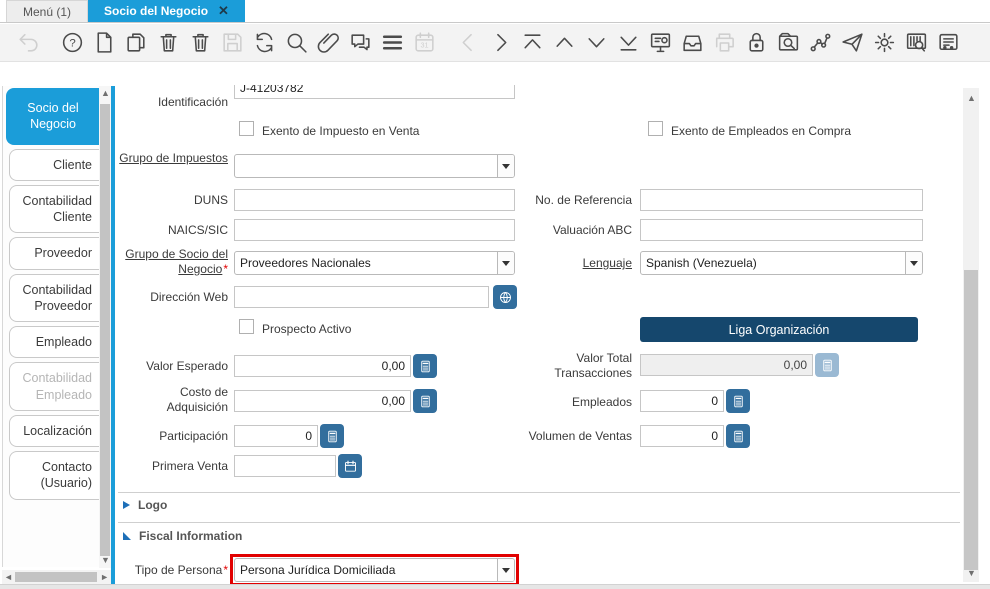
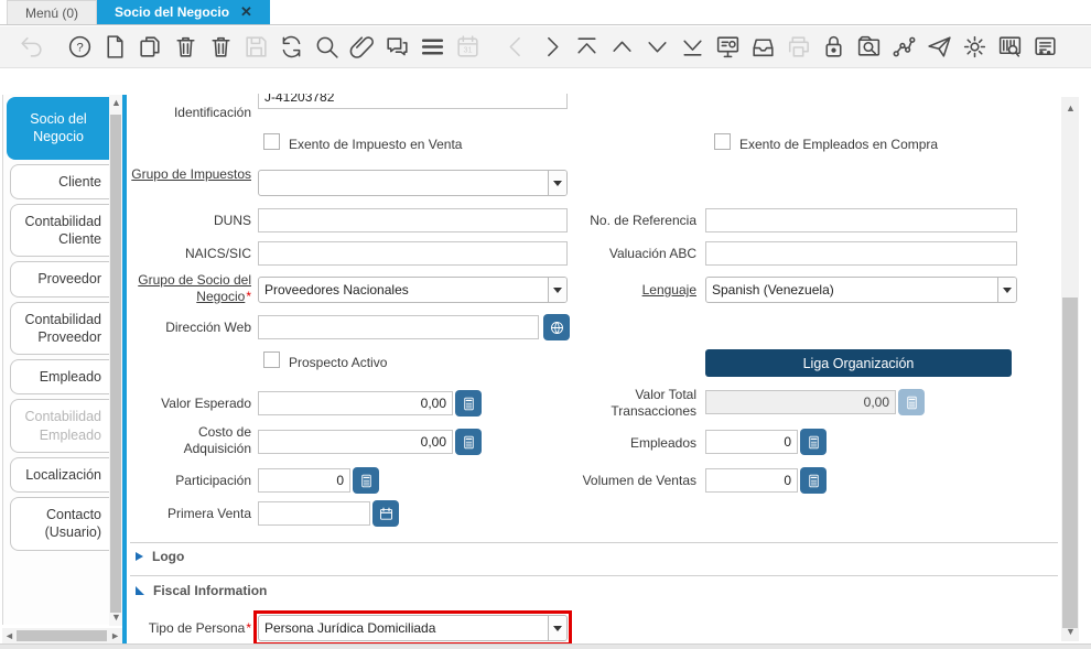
- Menú (1)
+ Menú (0)
  Socio del Negocio
  ✕
  ?
  31
  Socio del
  Negocio
  Cliente
  Contabilidad
  Cliente
  Proveedor
  Contabilidad
  Proveedor
  Empleado
  Contabilidad
  Empleado
  Localización
  Contacto
  (Usuario)
  ▲
  ▼
  ◄
  ►
  Identificación
  J-41203782
  Exento de Impuesto en Venta
  Exento de Empleados en Compra
  Grupo de Impuestos
  DUNS
  No. de Referencia
  NAICS/SIC
  Valuación ABC
  Grupo de Socio del Negocio*
  Proveedores Nacionales
  Lenguaje
  Spanish (Venezuela)
  Dirección Web
  Prospecto Activo
  Liga Organización
  Valor Esperado
  0,00
  Valor Total Transacciones
  0,00
  Costo de Adquisición
  0,00
  Empleados
  0
  Participación
  0
  Volumen de Ventas
  0
  Primera Venta
  Logo
  Fiscal Information
  Tipo de Persona*
  Persona Jurídica Domiciliada
  ▲
  ▼
